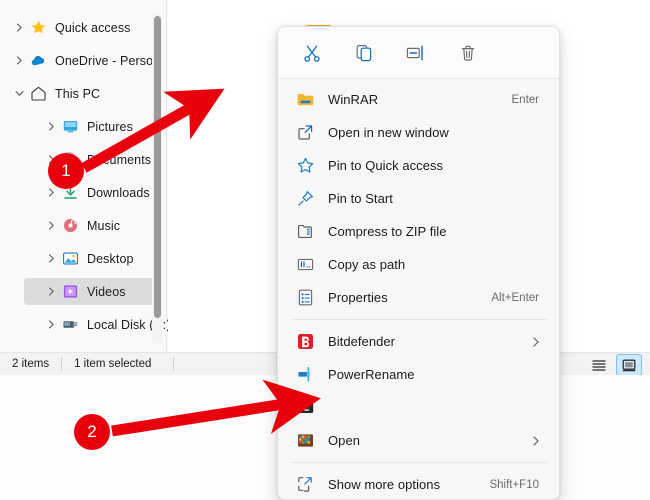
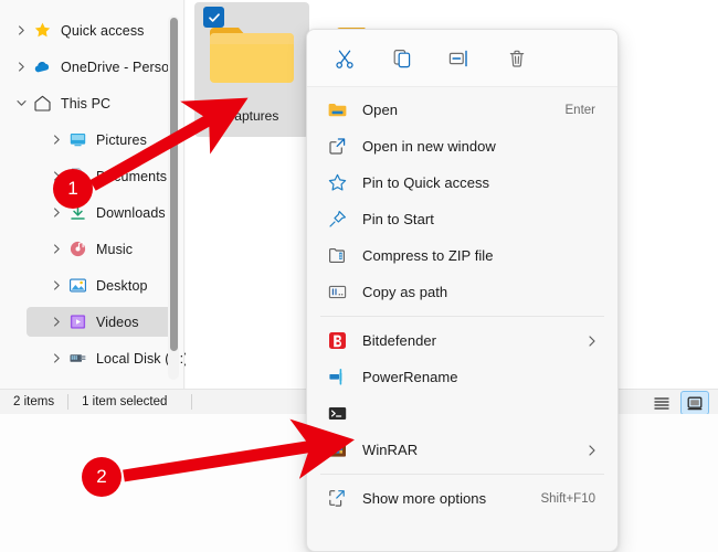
  Quick access
  OneDrive - Perso
  This PC
  Pictures
  Downloads
  Music
  Desktop
  Videos
  Local Disk:
+ Captures
  2 items
  1 item selected
- WinRAR
+ Open
  Enter
  Open in new window
  Pin to Quick access
  Pin to Start
  Compress to ZIP file
  Copy as path
- Properties
- Alt+Enter
  Bitdefender
  PowerRename
- Open
+ WinRAR
  Show more options
  Shift+F10
  1
  2
